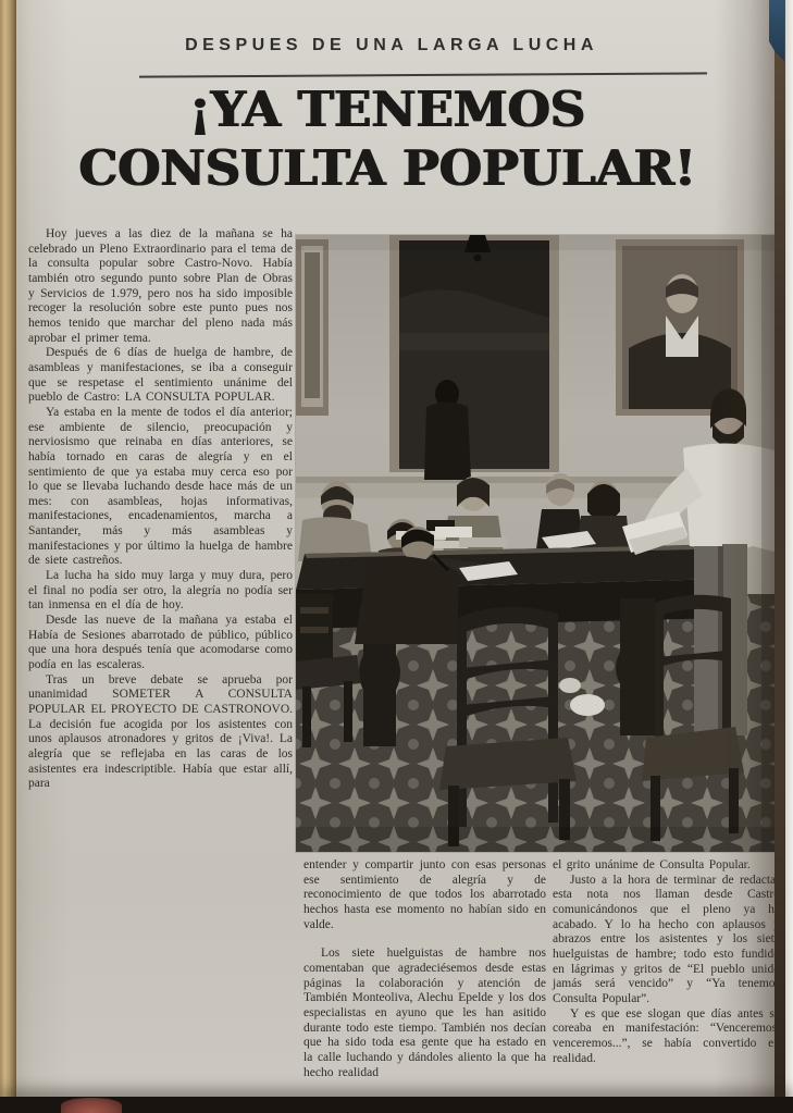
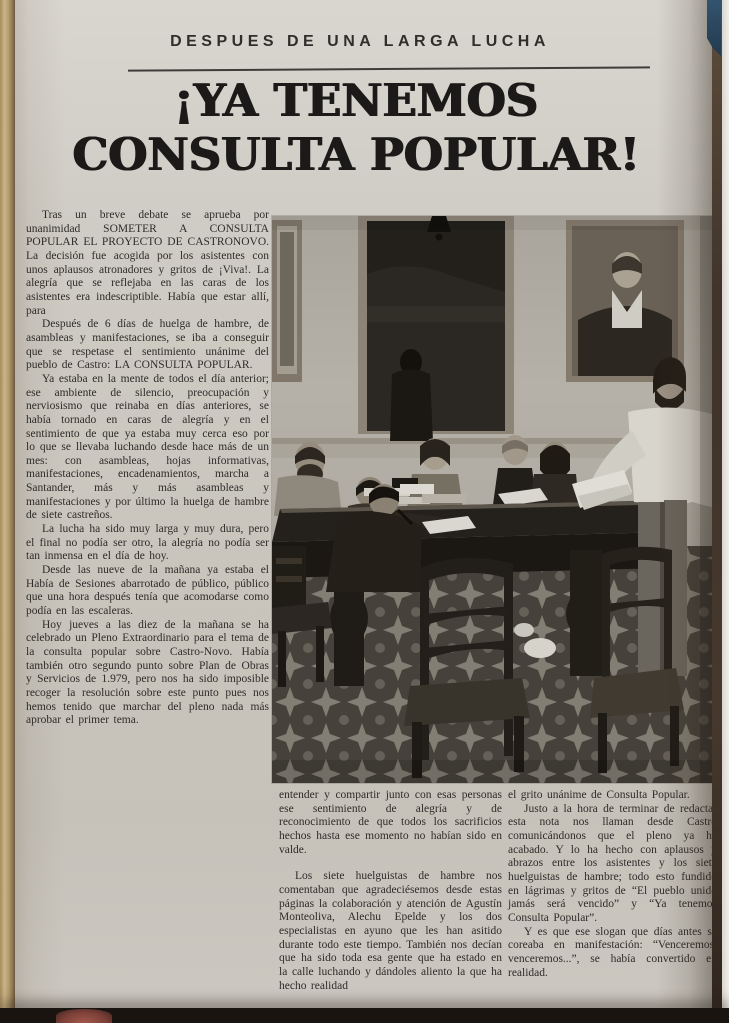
  DESPUES DE UNA LARGA LUCHA
  ¡YA TENEMOS
  CONSULTA POPULAR!
- Hoy jueves a las diez de la mañana se ha celebrado un Pleno Extraordinario para el tema de la consulta popular sobre Castro-Novo. Había también otro segundo punto sobre Plan de Obras y Servicios de 1.979, pero nos ha sido imposible recoger la resolución sobre este punto pues nos hemos tenido que marchar del pleno nada más aprobar el primer tema.
+ Tras un breve debate se aprueba por unanimidad SOMETER A CONSULTA POPULAR EL PROYECTO DE CASTRONOVO. La decisión fue acogida por los asistentes con unos aplausos atronadores y gritos de ¡Viva!. La alegría que se reflejaba en las caras de los asistentes era indescriptible. Había que estar allí, para
  Después de 6 días de huelga de hambre, de asambleas y manifestaciones, se iba a conseguir que se respetase el sentimiento unánime del pueblo de Castro: LA CONSULTA POPULAR.
  Ya estaba en la mente de todos el día anterior; ese ambiente de silencio, preocupación y nerviosismo que reinaba en días anteriores, se había tornado en caras de alegría y en el sentimiento de que ya estaba muy cerca eso por lo que se llevaba luchando desde hace más de un mes: con asambleas, hojas informativas, manifestaciones, encadenamientos, marcha a Santander, más y más asambleas y manifestaciones y por último la huelga de hambre de siete castreños.
  La lucha ha sido muy larga y muy dura, pero el final no podía ser otro, la alegría no podía ser tan inmensa en el día de hoy.
  Desde las nueve de la mañana ya estaba el Había de Sesiones abarrotado de público, público que una hora después tenía que acomodarse como podía en las escaleras.
- Tras un breve debate se aprueba por unanimidad SOMETER A CONSULTA POPULAR EL PROYECTO DE CASTRONOVO. La decisión fue acogida por los asistentes con unos aplausos atronadores y gritos de ¡Viva!. La alegría que se reflejaba en las caras de los asistentes era indescriptible. Había que estar allí, para
+ Hoy jueves a las diez de la mañana se ha celebrado un Pleno Extraordinario para el tema de la consulta popular sobre Castro-Novo. Había también otro segundo punto sobre Plan de Obras y Servicios de 1.979, pero nos ha sido imposible recoger la resolución sobre este punto pues nos hemos tenido que marchar del pleno nada más aprobar el primer tema.
- entender y compartir junto con esas personas ese sentimiento de alegría y de reconocimiento de que todos los abarrotado hechos hasta ese momento no habían sido en valde.
+ entender y compartir junto con esas personas ese sentimiento de alegría y de reconocimiento de que todos los sacrificios hechos hasta ese momento no habían sido en valde.
- Los siete huelguistas de hambre nos comentaban que agradeciésemos desde estas páginas la colaboración y atención de También Monteoliva, Alechu Epelde y los dos especialistas en ayuno que les han asitido durante todo este tiempo. También nos decían que ha sido toda esa gente que ha estado en la calle luchando y dándoles aliento la que ha hecho realidad
+ Los siete huelguistas de hambre nos comentaban que agradeciésemos desde estas páginas la colaboración y atención de Agustín Monteoliva, Alechu Epelde y los dos especialistas en ayuno que les han asitido durante todo este tiempo. También nos decían que ha sido toda esa gente que ha estado en la calle luchando y dándoles aliento la que ha hecho realidad
  el grito unánime de Consulta P
  Justo a la hora de termina esta nota nos llaman de comunicándonos que el pl acabado. Y lo ha hecho con abrazos entre los asistentes huelguistas de hambre; todo en lágrimas y gritos de “El jamás será vencido” y “ Consulta Popular”.
  Y es que ese slogan que coreaba en manifestación: “ venceremos...”, se había co realidad.
